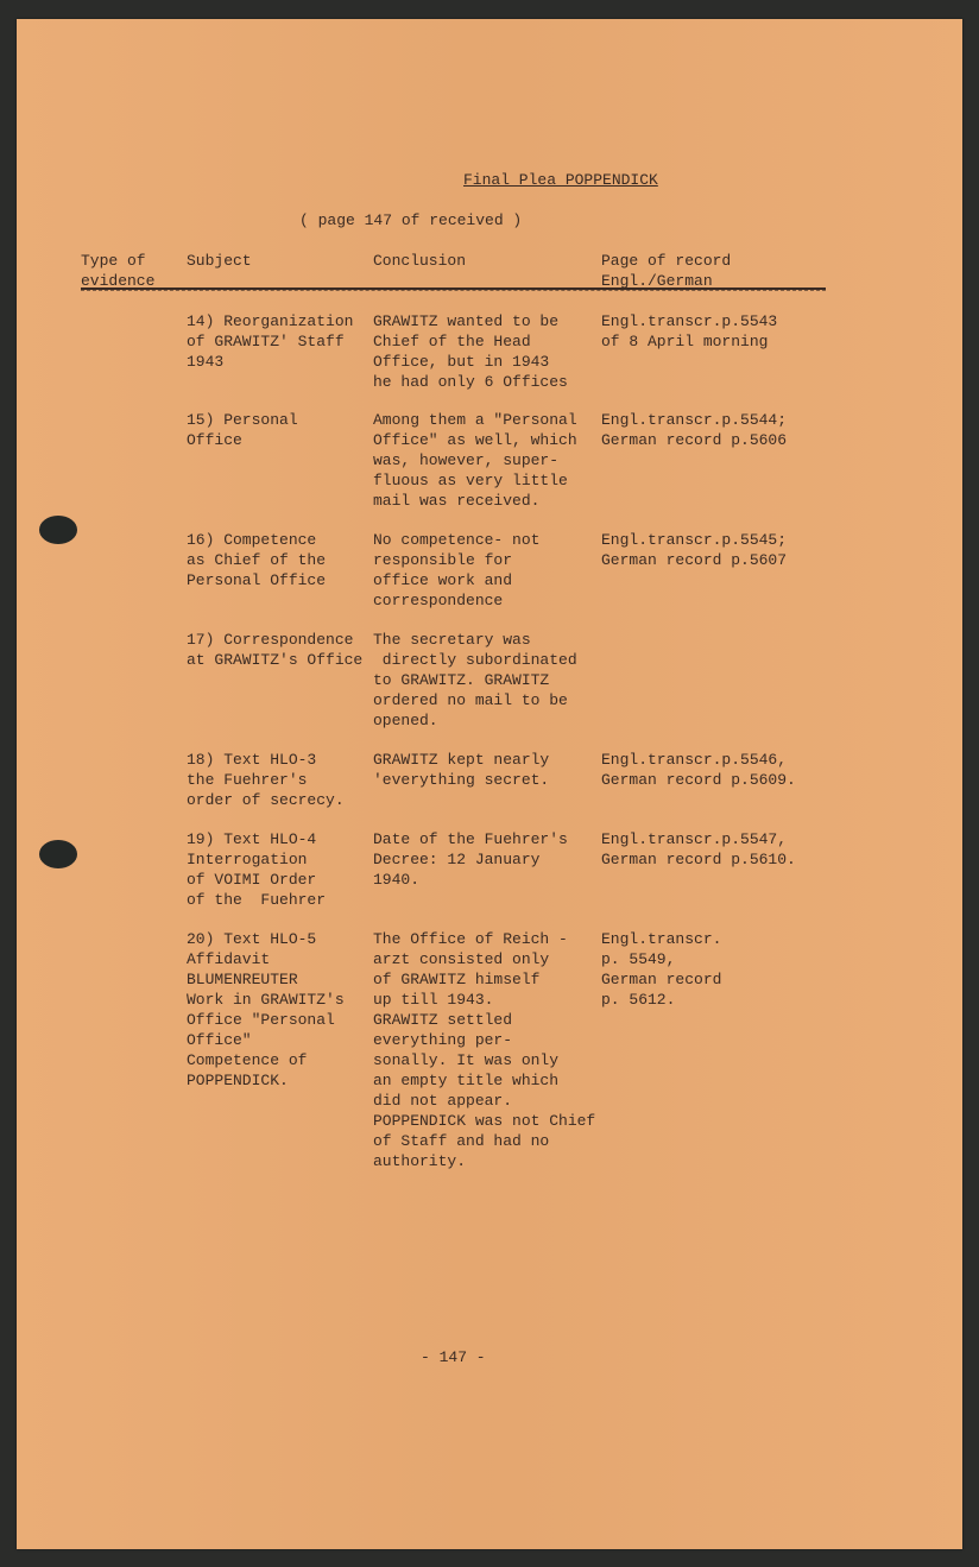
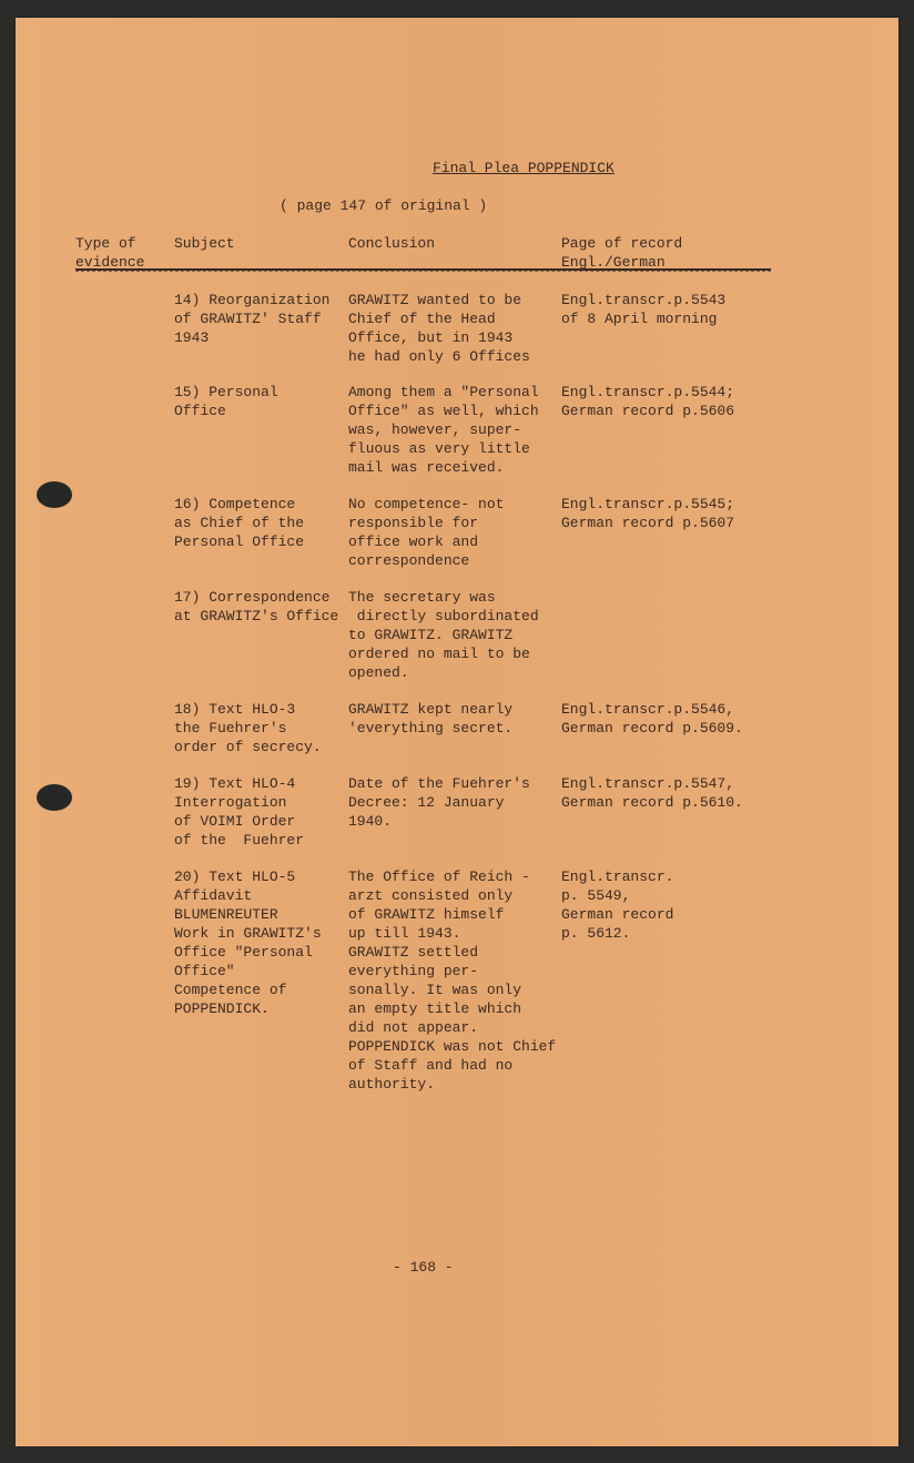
  Final Plea POPPENDICK
- ( page 147 of received )
+ ( page 147 of original )
  Type of
  evidence
  Subject
  Conclusion
  Page of record
  Engl./German
  14) Reorganization
  of GRAWITZ' Staff
  1943
  GRAWITZ wanted to be
  Chief of the Head
  Office, but in 1943
  he had only 6 Offices
  Engl.transcr.p.5543
  of 8 April morning
  15) Personal
  Office
  Among them a "Personal
  Office" as well, which
  was, however, super-
  fluous as very little
  mail was received.
  Engl.transcr.p.5544;
  German record p.5606
  16) Competence
  as Chief of the
  Personal Office
  No competence- not
  responsible for
  office work and
  correspondence
  Engl.transcr.p.5545;
  German record p.5607
  17) Correspondence
  at GRAWITZ's Office
  The secretary was
  directly subordinated
  to GRAWITZ. GRAWITZ
  ordered no mail to be
  opened.
  18) Text HLO-3
  the Fuehrer's
  order of secrecy.
  GRAWITZ kept nearly
  'everything secret.
  Engl.transcr.p.5546,
  German record p.5609.
  19) Text HLO-4
  Interrogation
  of VOIMI Order
  of the Fuehrer
  Date of the Fuehrer's
  Decree: 12 January
  1940.
  Engl.transcr.p.5547,
  German record p.5610.
  20) Text HLO-5
  Affidavit
  BLUMENREUTER
  Work in GRAWITZ's
  Office "Personal
  Office"
  Competence of
  POPPENDICK.
  The Office of Reich -
  arzt consisted only
  of GRAWITZ himself
  up till 1943.
  GRAWITZ settled
  everything per-
  sonally. It was only
  an empty title which
  did not appear.
  POPPENDICK was not Chief
  of Staff and had no
  authority.
  Engl.transcr.
  p. 5549,
  German record
  p. 5612.
- - 147 -
+ - 168 -
